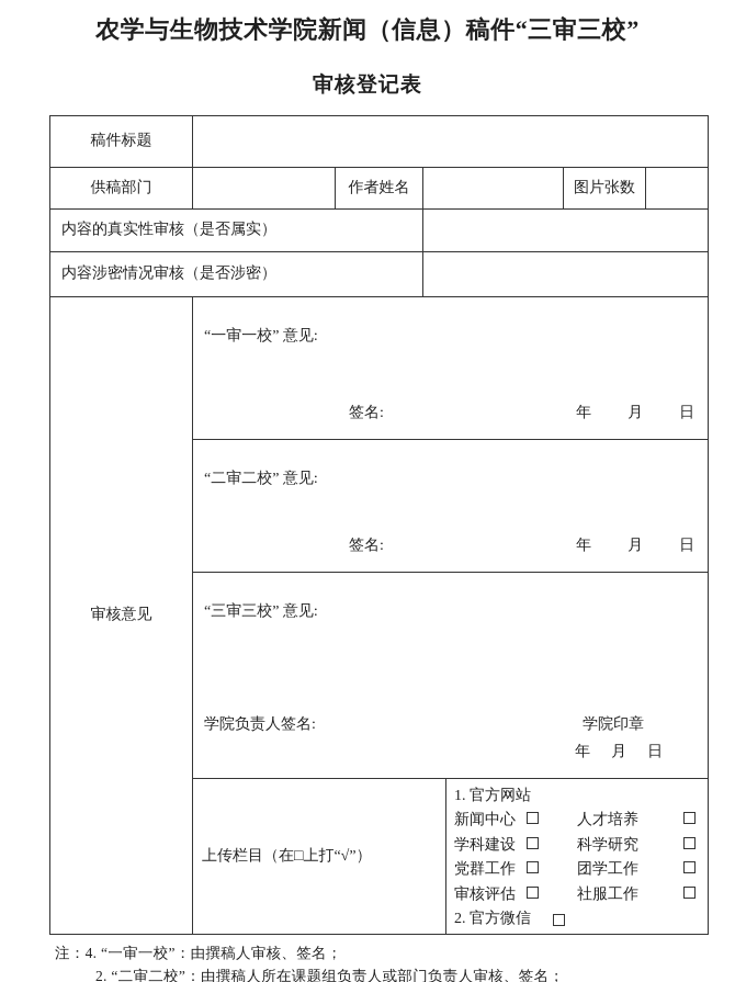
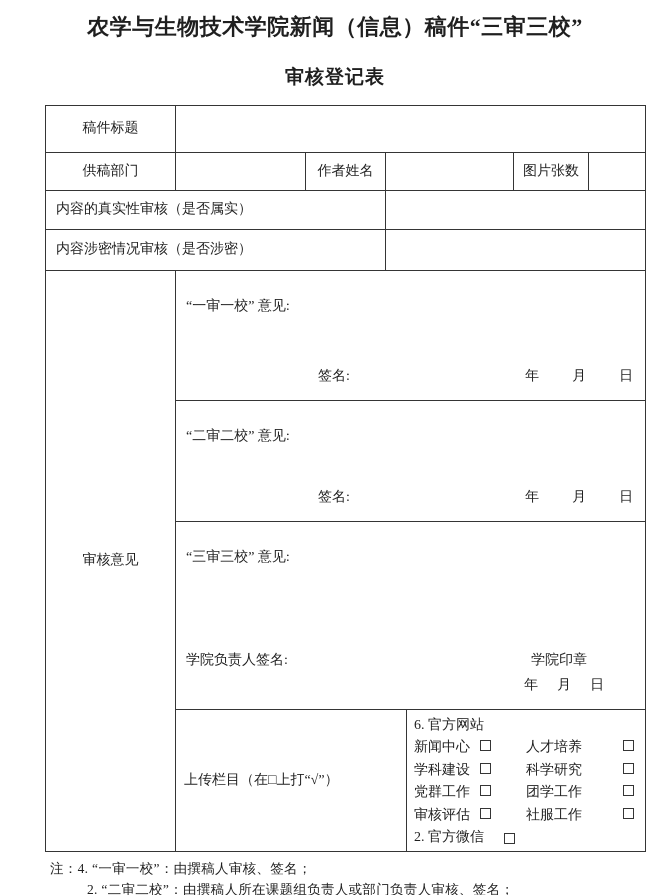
  农学与生物技术学院新闻（信息）稿件“三审三校”
  审核登记表
  稿件标题
  供稿部门		作者姓名		图片张数
  内容的真实性审核（是否属实）
  内容涉密情况审核（是否涉密）
  审核意见	“一审一校” 意见: 签名: 年 月 日
  “二审二校” 意见: 签名: 年 月 日
  “三审三校” 意见: 学院负责人签名: 学院印章 年 月 日
- 上传栏目（在□上打“√”）	1. 官方网站 新闻中心 人才培养 学科建设 科学研究 党群工作 团学工作 审核评估 社服工作 2. 官方微信
+ 上传栏目（在□上打“√”）	6. 官方网站 新闻中心 人才培养 学科建设 科学研究 党群工作 团学工作 审核评估 社服工作 2. 官方微信
  注：4. “一审一校”：由撰稿人审核、签名；
  2. “二审二校”：由撰稿人所在课题组负责人或部门负责人审核、签名；
